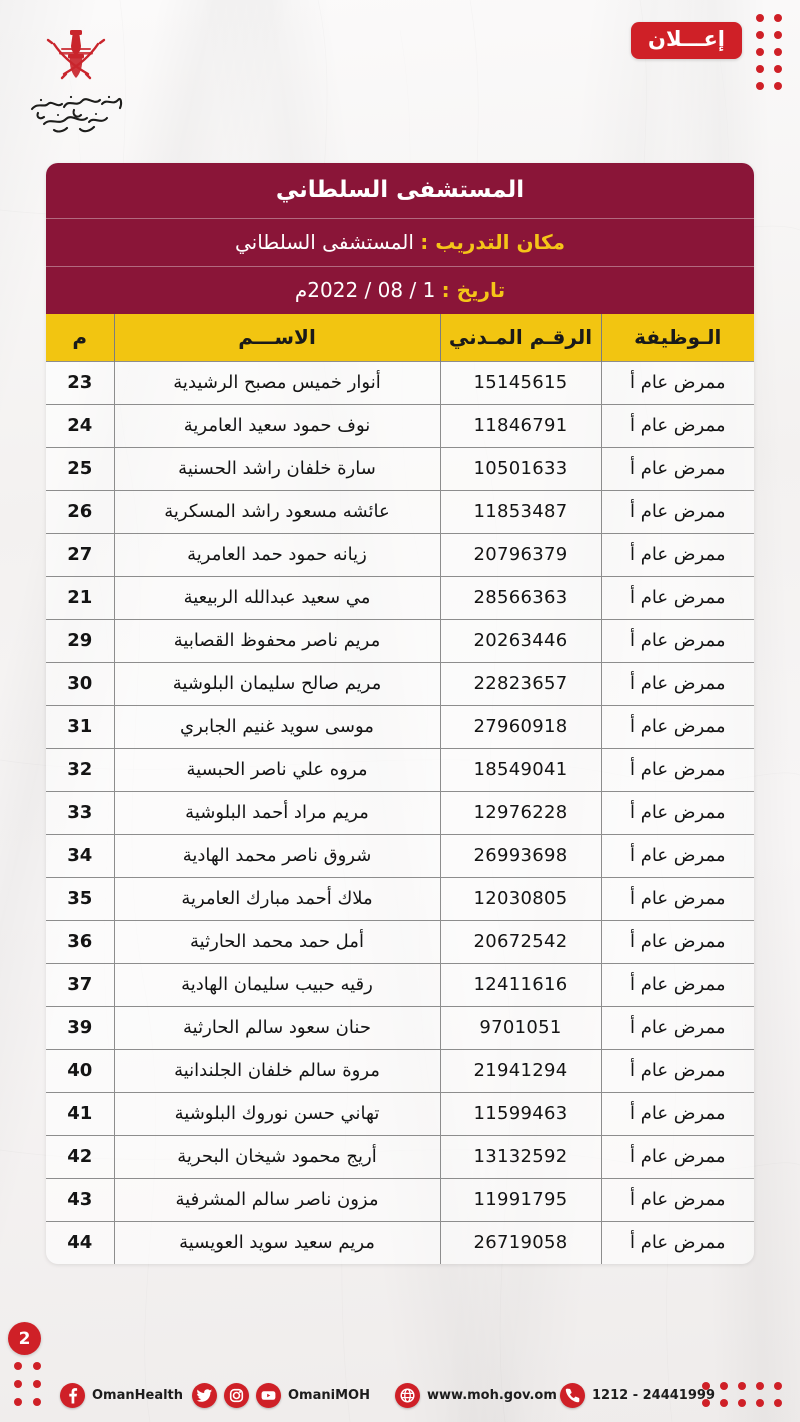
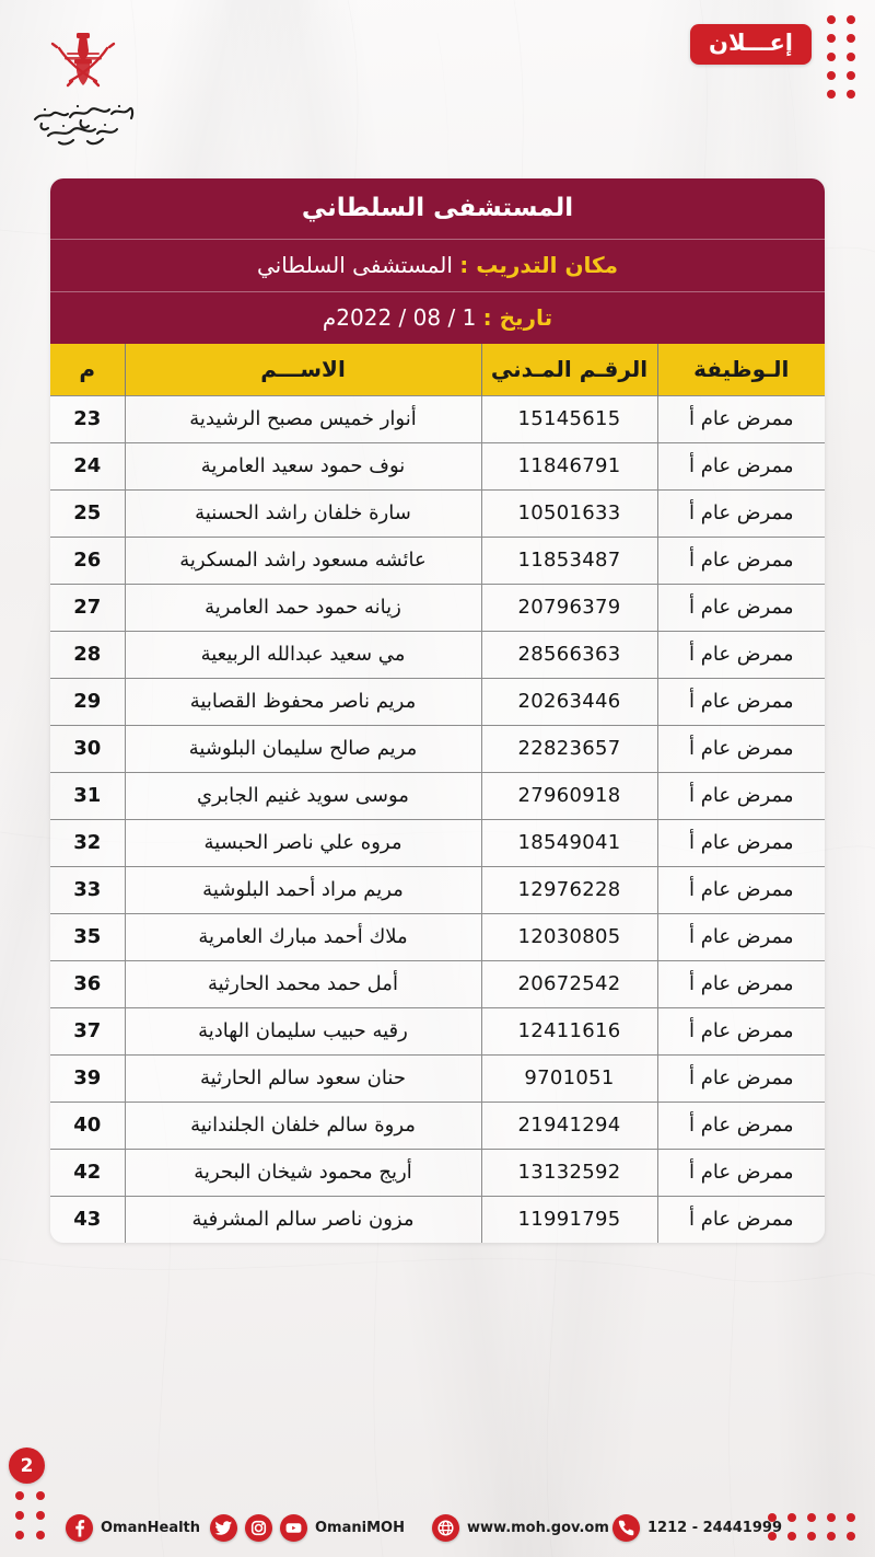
  إعـــلان
  المستشفى السلطاني
  مكان التدريب : المستشفى السلطاني
  تاريخ : 1 / 08 / 2022م
  الـوظيفة	الرقـم المـدني	الاســـم	م
  ممرض عام أ	15145615	أنوار خميس مصبح الرشيدية	23
  ممرض عام أ	11846791	نوف حمود سعيد العامرية	24
  ممرض عام أ	10501633	سارة خلفان راشد الحسنية	25
  ممرض عام أ	11853487	عائشه مسعود راشد المسكرية	26
  ممرض عام أ	20796379	زيانه حمود حمد العامرية	27
- ممرض عام أ	28566363	مي سعيد عبدالله الربيعية	21
+ ممرض عام أ	28566363	مي سعيد عبدالله الربيعية	28
  ممرض عام أ	20263446	مريم ناصر محفوظ القصابية	29
  ممرض عام أ	22823657	مريم صالح سليمان البلوشية	30
  ممرض عام أ	27960918	موسى سويد غنيم الجابري	31
  ممرض عام أ	18549041	مروه علي ناصر الحبسية	32
  ممرض عام أ	12976228	مريم مراد أحمد البلوشية	33
- ممرض عام أ	26993698	شروق ناصر محمد الهادية	34
  ممرض عام أ	12030805	ملاك أحمد مبارك العامرية	35
  ممرض عام أ	20672542	أمل حمد محمد الحارثية	36
  ممرض عام أ	12411616	رقيه حبيب سليمان الهادية	37
  ممرض عام أ	9701051	حنان سعود سالم الحارثية	39
  ممرض عام أ	21941294	مروة سالم خلفان الجلندانية	40
- ممرض عام أ	11599463	تهاني حسن نوروك البلوشية	41
  ممرض عام أ	13132592	أريج محمود شيخان البحرية	42
  ممرض عام أ	11991795	مزون ناصر سالم المشرفية	43
- ممرض عام أ	26719058	مريم سعيد سويد العويسية	44
  2
  OmanHealth
  OmaniMOH
  www.moh.gov.om
  1212 - 24441999
